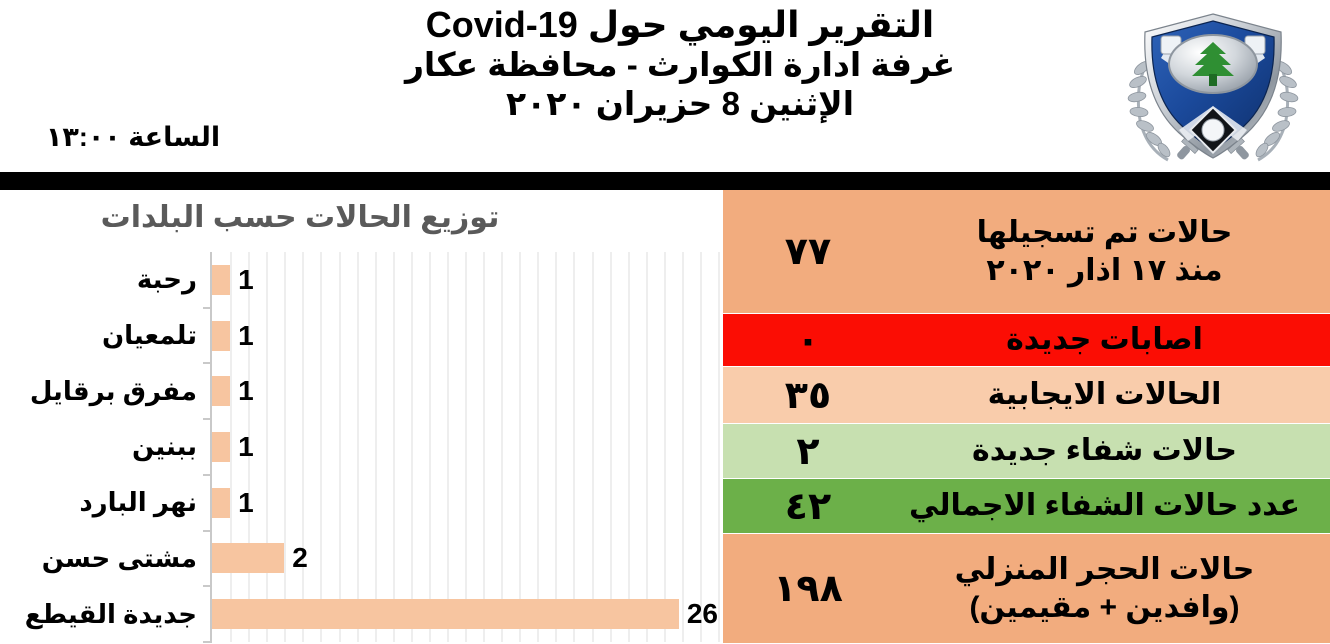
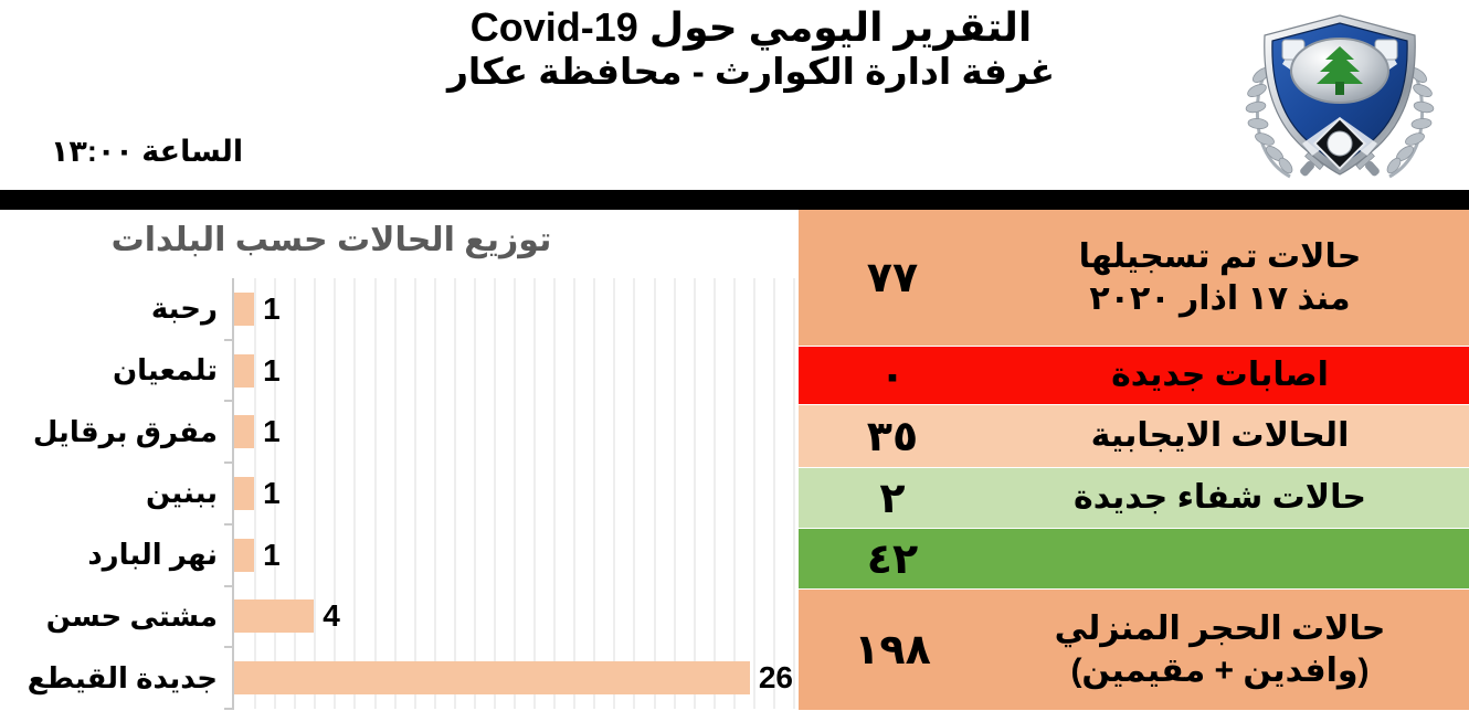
  التقرير اليومي حول Covid-19
  غرفة ادارة الكوارث - محافظة عكار
- الإثنين 8 حزيران ٢٠٢٠
  الساعة ١٣:٠٠
  توزيع الحالات حسب البلدات
  رحبة
  تلمعيان
  مفرق برقايل
  ببنين
  نهر البارد
  مشتى حسن
  جديدة القيطع
  1
  1
  1
  1
  1
- 2
+ 4
  26
  ٧٧
  حالات تم تسجيلها
  منذ ١٧ اذار ٢٠٢٠
  ٠
  اصابات جديدة
  ٣٥
  الحالات الايجابية
  ٢
  حالات شفاء جديدة
  ٤٢
- عدد حالات الشفاء الاجمالي
  ١٩٨
  حالات الحجر المنزلي
  (وافدين + مقيمين)
